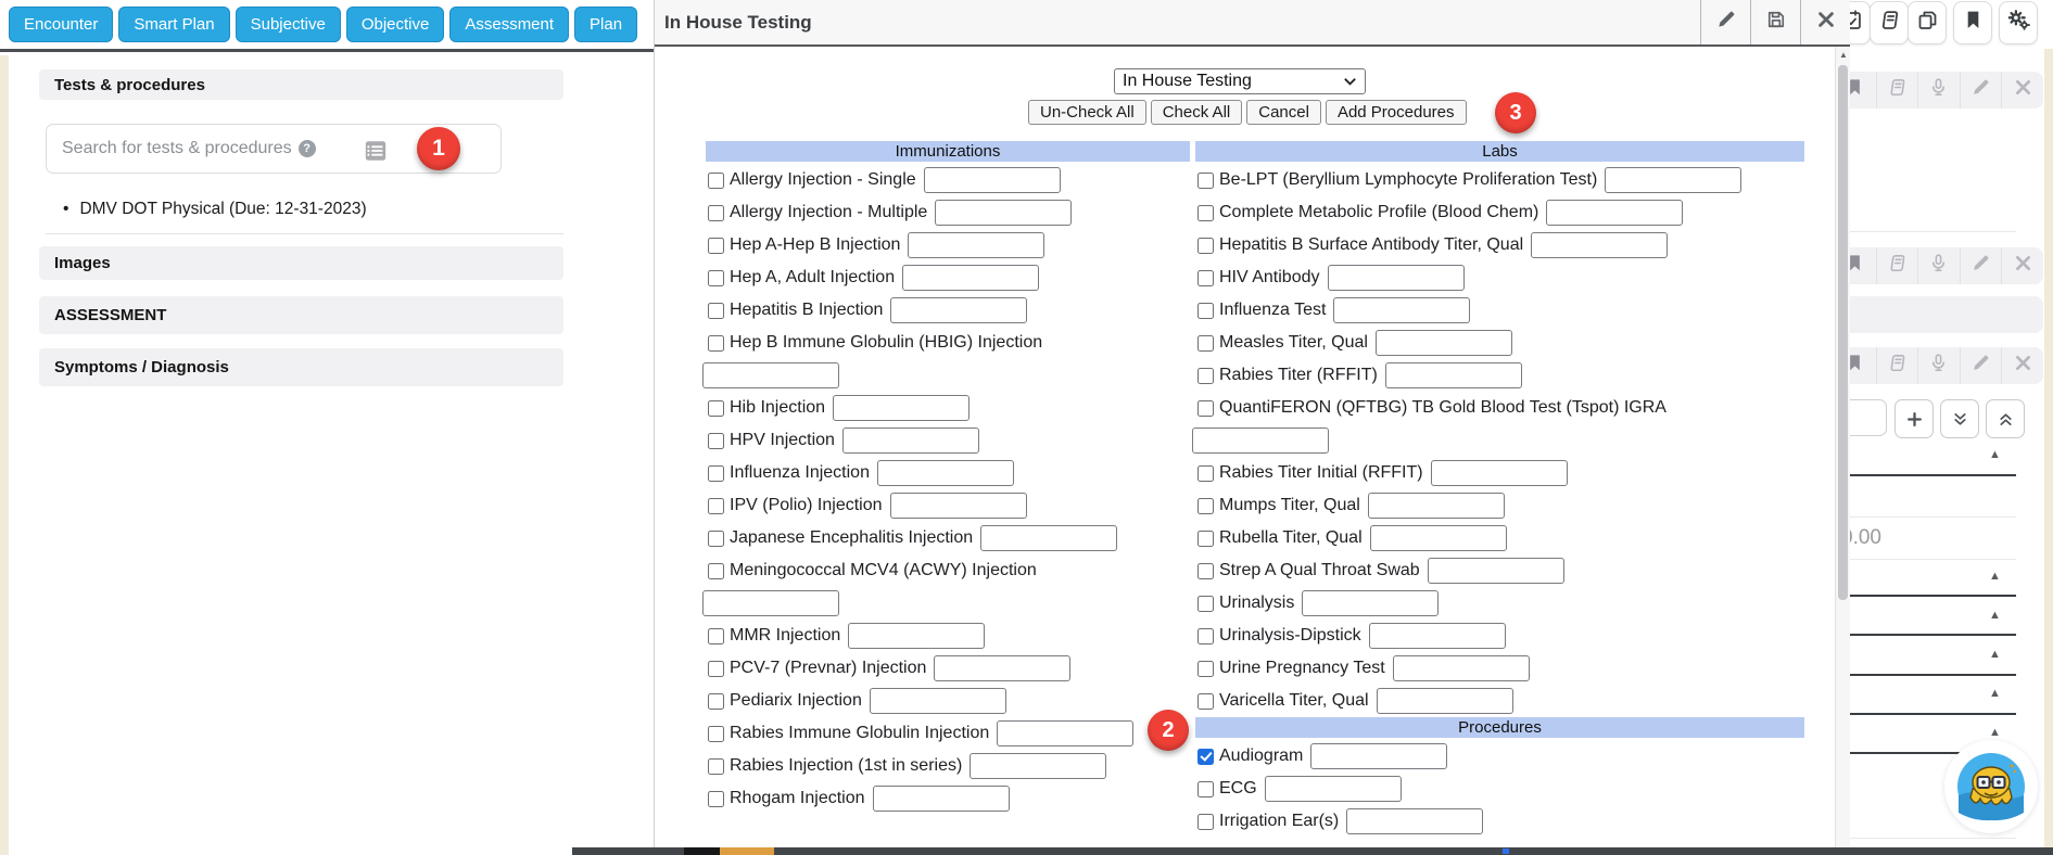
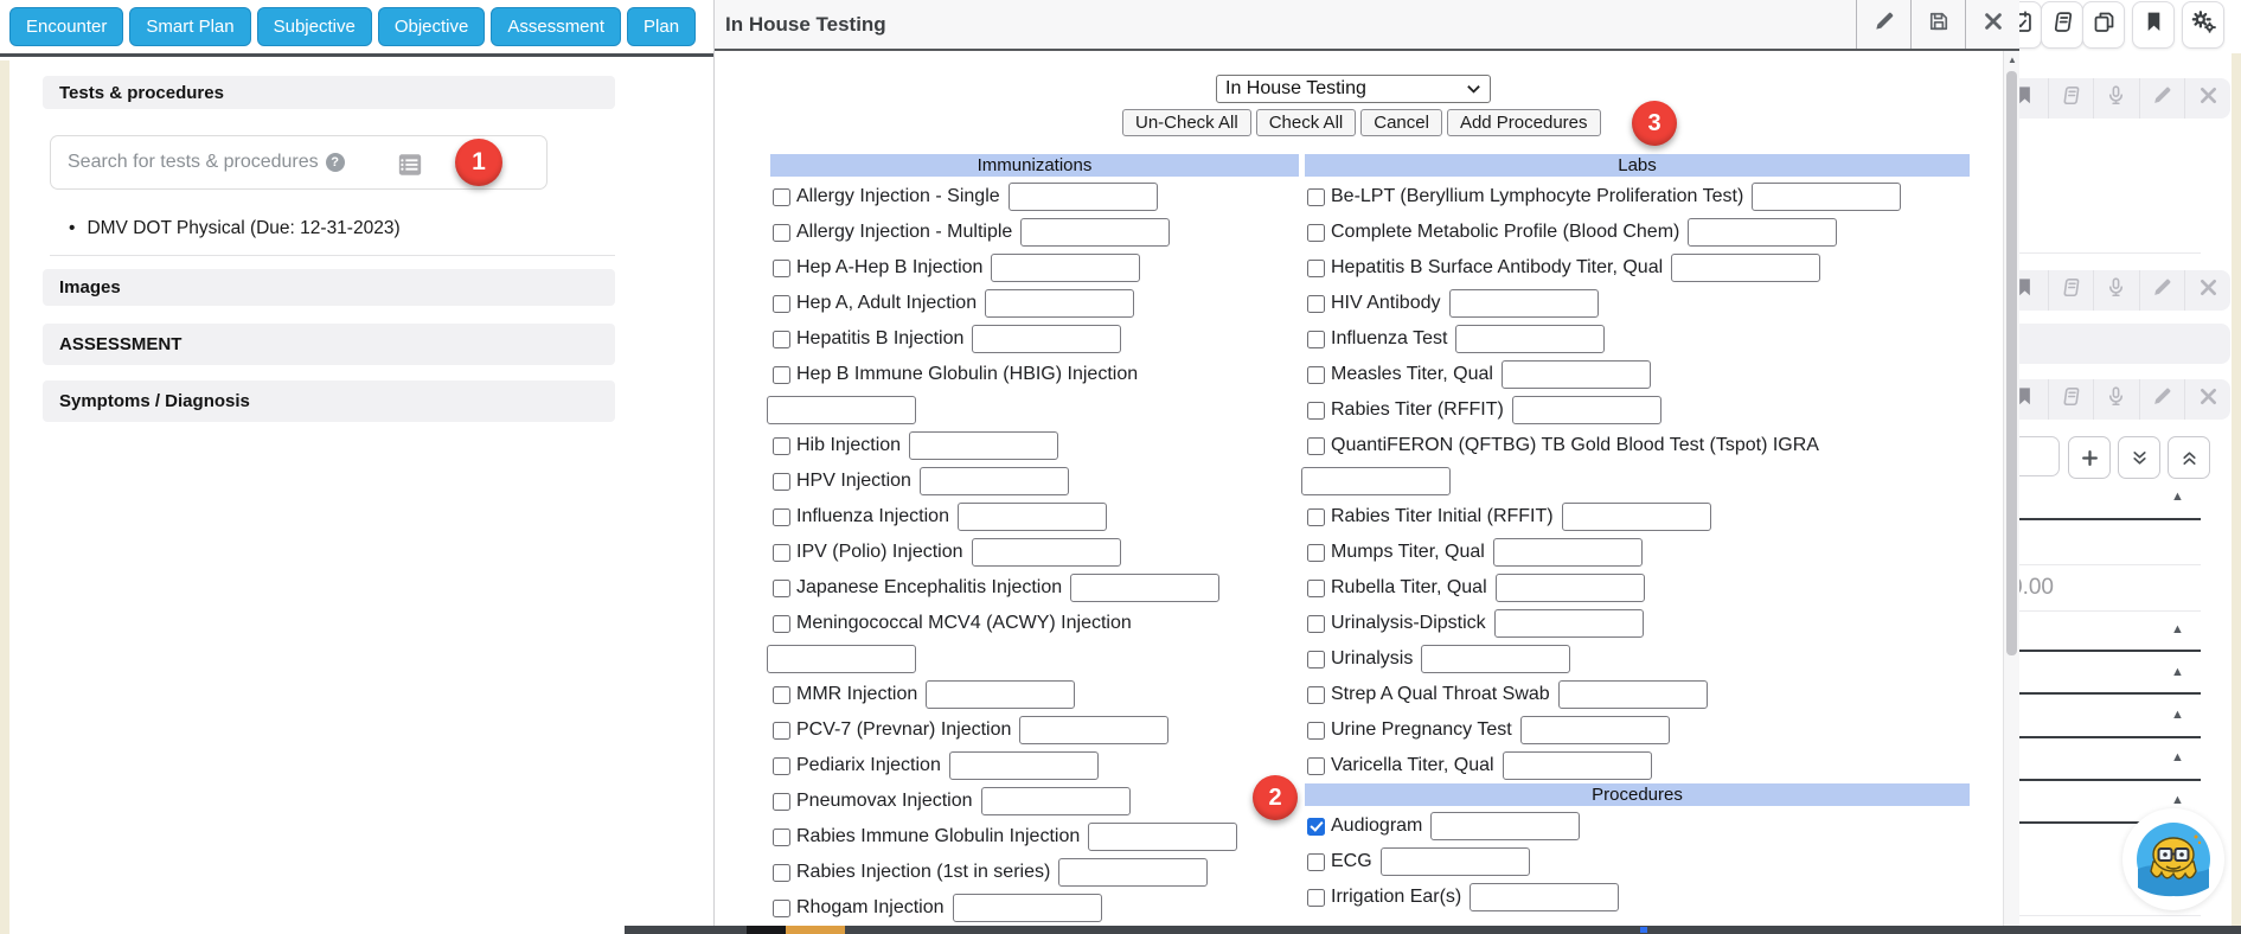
  Encounter
  Smart Plan
  Subjective
  Objective
  Assessment
  Plan
  Tests & procedures
  Search for tests & procedures
  ?
  1
  •
  DMV DOT Physical (Due: 12-31-2023)
  Images
  ASSESSMENT
  Symptoms / Diagnosis
  ▲
  .00
  ▲
  ▲
  ▲
  ▲
  ▲
  In House Testing
  In House Testing
  Un-Check All
  Check All
  Cancel
  Add Procedures
  3
  2
  Immunizations
  Allergy Injection - Single
  Allergy Injection - Multiple
  Hep A-Hep B Injection
  Hep A, Adult Injection
  Hepatitis B Injection
  Hep B Immune Globulin (HBIG) Injection
  Hib Injection
  HPV Injection
  Influenza Injection
  IPV (Polio) Injection
  Japanese Encephalitis Injection
  Meningococcal MCV4 (ACWY) Injection
  MMR Injection
  PCV-7 (Prevnar) Injection
  Pediarix Injection
+ Pneumovax Injection
  Rabies Immune Globulin Injection
  Rabies Injection (1st in series)
  Rhogam Injection
  Labs
  Be-LPT (Beryllium Lymphocyte Proliferation Test)
  Complete Metabolic Profile (Blood Chem)
  Hepatitis B Surface Antibody Titer, Qual
  HIV Antibody
  Influenza Test
  Measles Titer, Qual
  Rabies Titer (RFFIT)
  QuantiFERON (QFTBG) TB Gold Blood Test (Tspot) IGRA
  Rabies Titer Initial (RFFIT)
  Mumps Titer, Qual
  Rubella Titer, Qual
- Strep A Qual Throat Swab
+ Urinalysis-Dipstick
  Urinalysis
- Urinalysis-Dipstick
+ Strep A Qual Throat Swab
  Urine Pregnancy Test
  Varicella Titer, Qual
  Procedures
  Audiogram
  ECG
  Irrigation Ear(s)
  ▲
